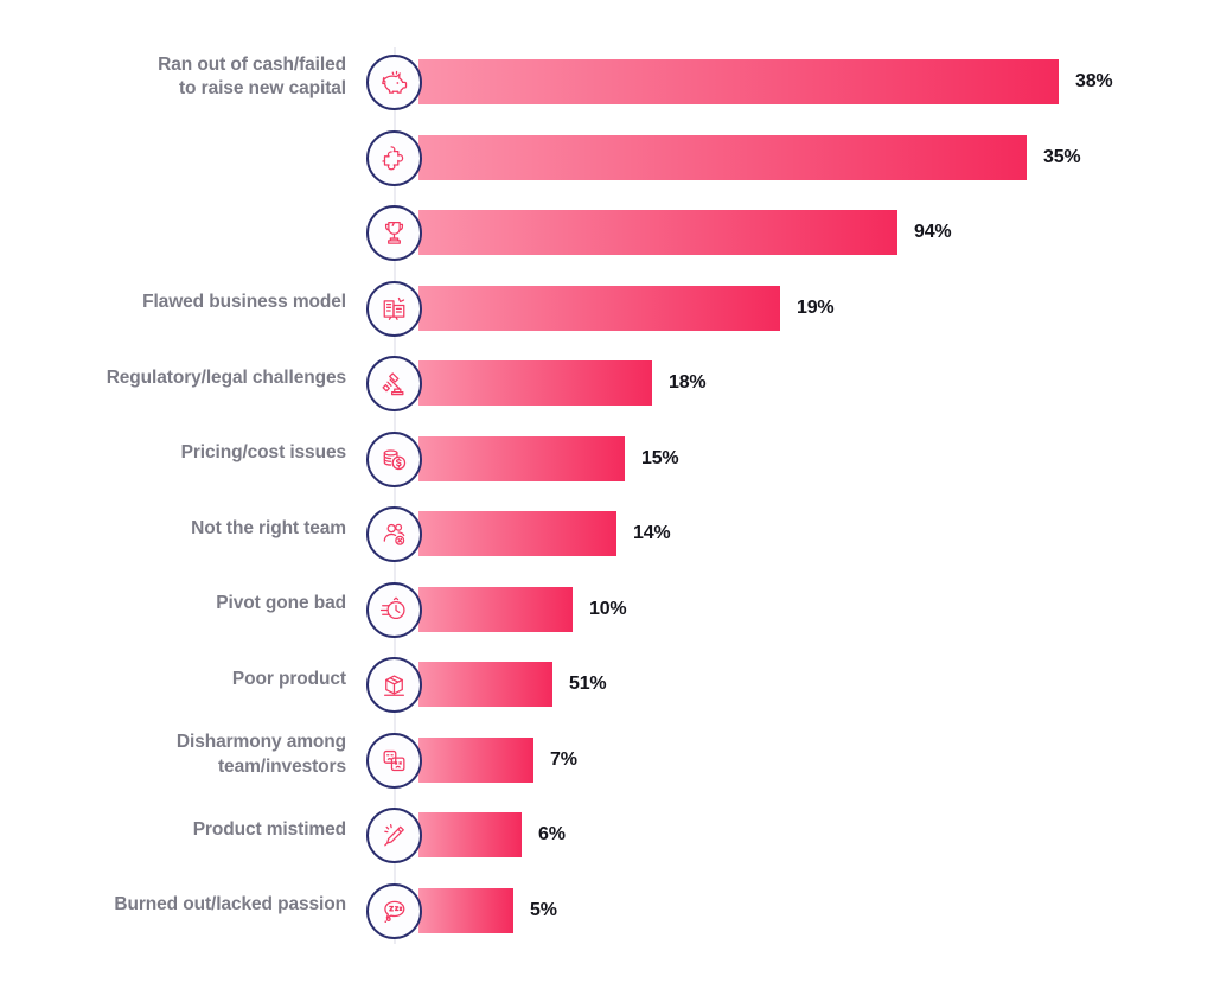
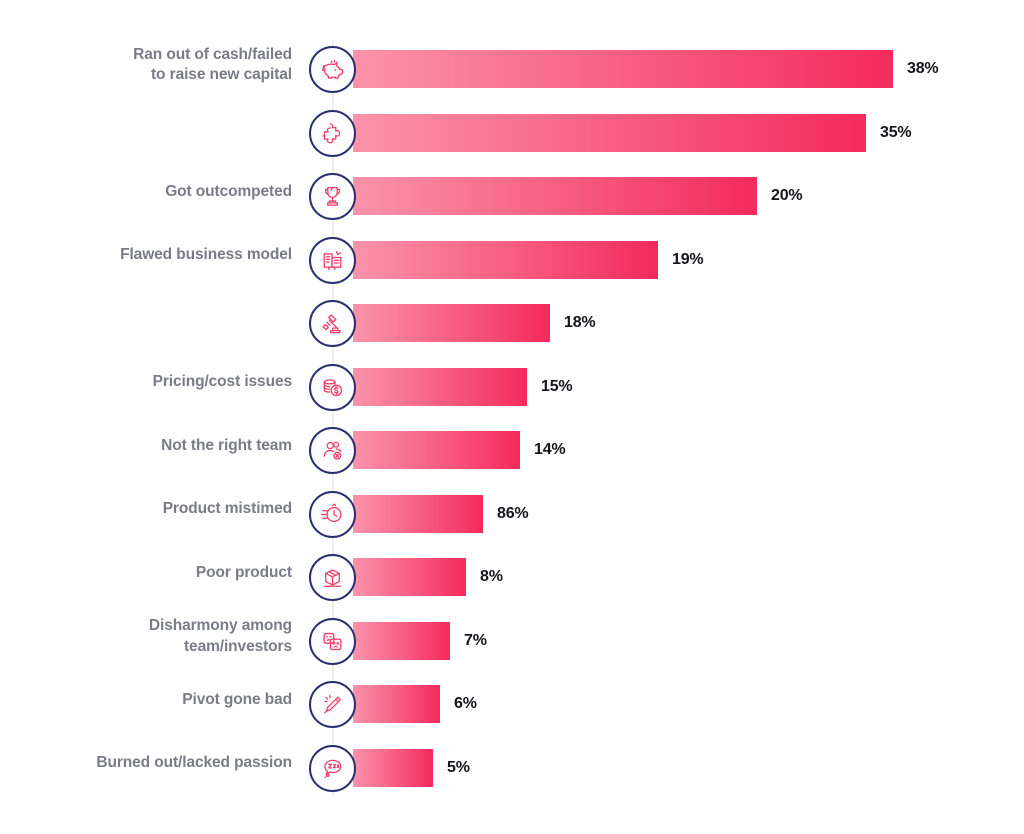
  Ran out of cash/failed
  to raise new capital
  38%
  35%
+ Got outcompeted
- 94%
+ 20%
  Flawed business model
  19%
- Regulatory/legal challenges
  18%
  Pricing/cost issues
  15%
  Not the right team
  14%
- Pivot gone bad
+ Product mistimed
- 10%
+ 86%
  Poor product
- 51%
+ 8%
  Disharmony among
  team/investors
  7%
- Product mistimed
+ Pivot gone bad
  6%
  Burned out/lacked passion
  5%
